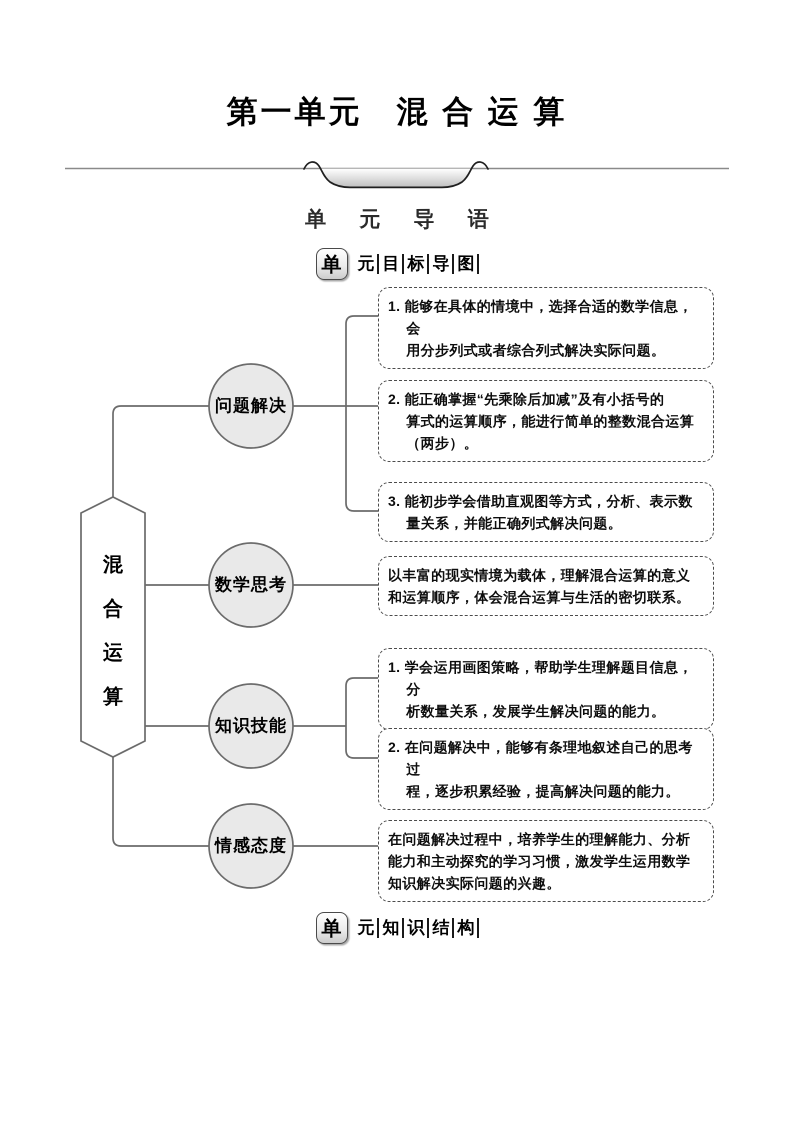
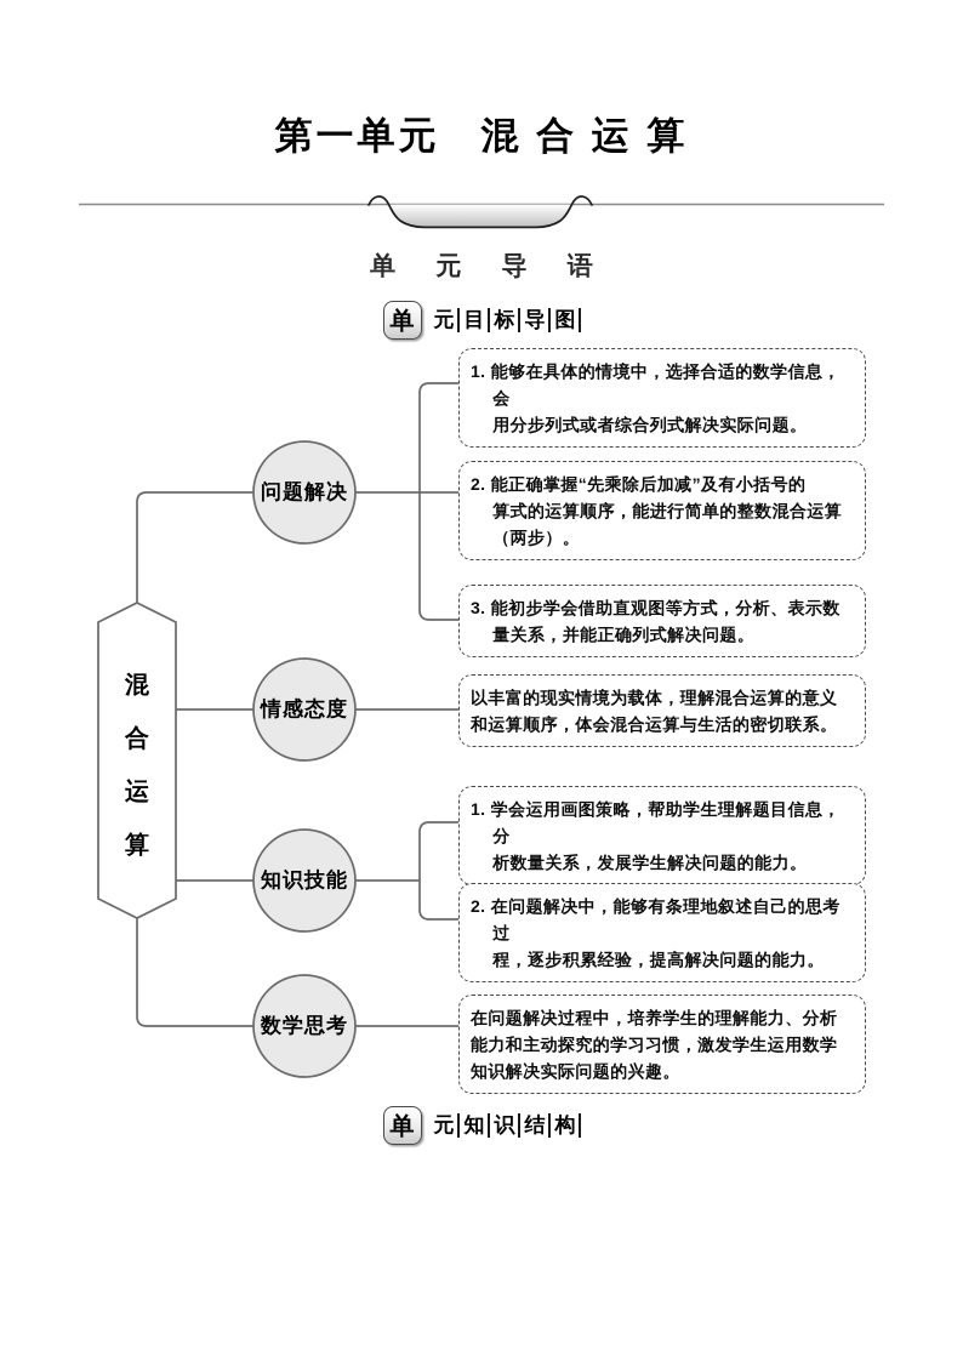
  第一单元 混 合 运 算
  单 元 导 语
  单
  元
  目
  标
  导
  图
  混
  合
  运
  算
  问题解决
- 数学思考
+ 情感态度
  知识技能
- 情感态度
+ 数学思考
  1. 能够在具体的情境中，选择合适的数学信息，会
  用分步列式或者综合列式解决实际问题。
  2. 能正确掌握“先乘除后加减”及有小括号的
  算式的运算顺序，能进行简单的整数混合运算
  （两步）。
  3. 能初步学会借助直观图等方式，分析、表示数
  量关系，并能正确列式解决问题。
  以丰富的现实情境为载体，理解混合运算的意义
  和运算顺序，体会混合运算与生活的密切联系。
  1. 学会运用画图策略，帮助学生理解题目信息，分
  析数量关系，发展学生解决问题的能力。
  2. 在问题解决中，能够有条理地叙述自己的思考过
  程，逐步积累经验，提高解决问题的能力。
  在问题解决过程中，培养学生的理解能力、分析
  能力和主动探究的学习习惯，激发学生运用数学
  知识解决实际问题的兴趣。
  单
  元
  知
  识
  结
  构
